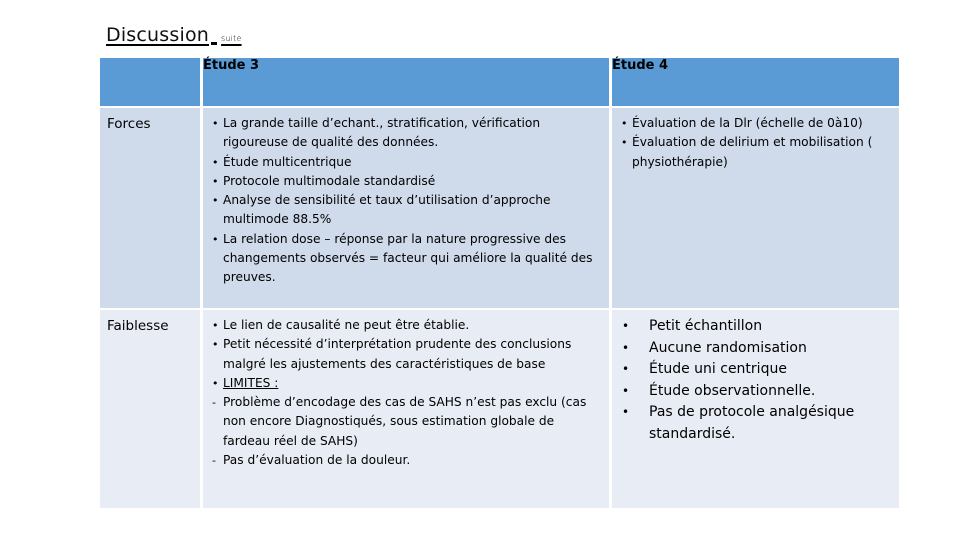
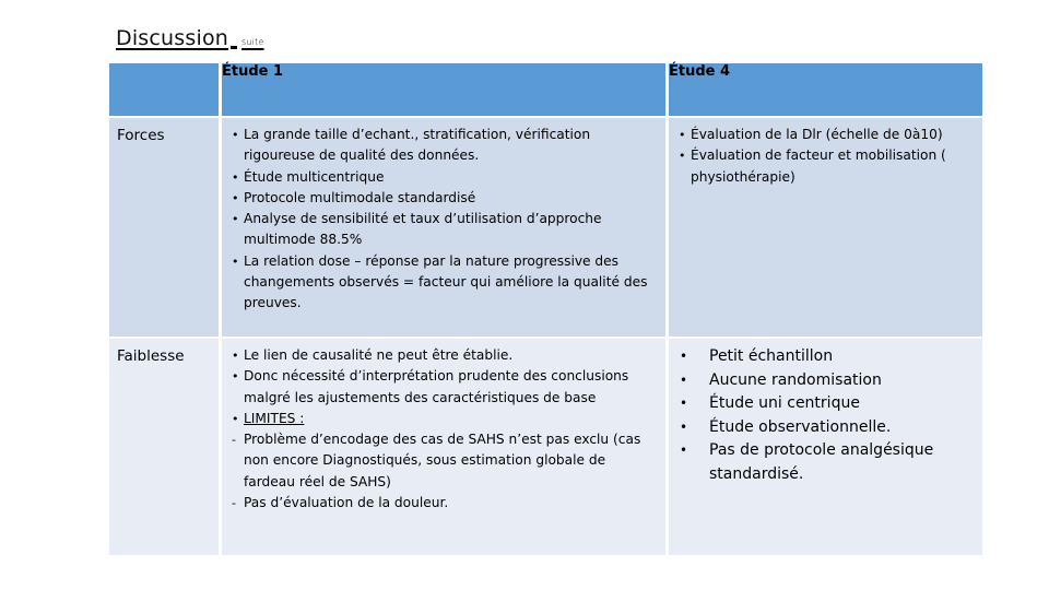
  Discussion suite
- 	Étude 3	Étude 4
+ 	Étude 1	Étude 4
- Forces	La grande taille d’echant., stratification, vérification rigoureuse de qualité des données. Étude multicentrique Protocole multimodale standardisé Analyse de sensibilité et taux d’utilisation d’approche multimode 88.5% La relation dose – réponse par la nature progressive des changements observés = facteur qui améliore la qualité des preuves.	Évaluation de la Dlr (échelle de 0à10) Évaluation de delirium et mobilisation ( physiothérapie)
+ Forces	La grande taille d’echant., stratification, vérification rigoureuse de qualité des données. Étude multicentrique Protocole multimodale standardisé Analyse de sensibilité et taux d’utilisation d’approche multimode 88.5% La relation dose – réponse par la nature progressive des changements observés = facteur qui améliore la qualité des preuves.	Évaluation de la Dlr (échelle de 0à10) Évaluation de facteur et mobilisation ( physiothérapie)
- Faiblesse	Le lien de causalité ne peut être établie. Petit nécessité d’interprétation prudente des conclusions malgré les ajustements des caractéristiques de base LIMITES : Problème d’encodage des cas de SAHS n’est pas exclu (cas non encore Diagnostiqués, sous estimation globale de fardeau réel de SAHS) Pas d’évaluation de la douleur.	Petit échantillon Aucune randomisation Étude uni centrique Étude observationnelle. Pas de protocole analgésique standardisé.
+ Faiblesse	Le lien de causalité ne peut être établie. Donc nécessité d’interprétation prudente des conclusions malgré les ajustements des caractéristiques de base LIMITES : Problème d’encodage des cas de SAHS n’est pas exclu (cas non encore Diagnostiqués, sous estimation globale de fardeau réel de SAHS) Pas d’évaluation de la douleur.	Petit échantillon Aucune randomisation Étude uni centrique Étude observationnelle. Pas de protocole analgésique standardisé.
